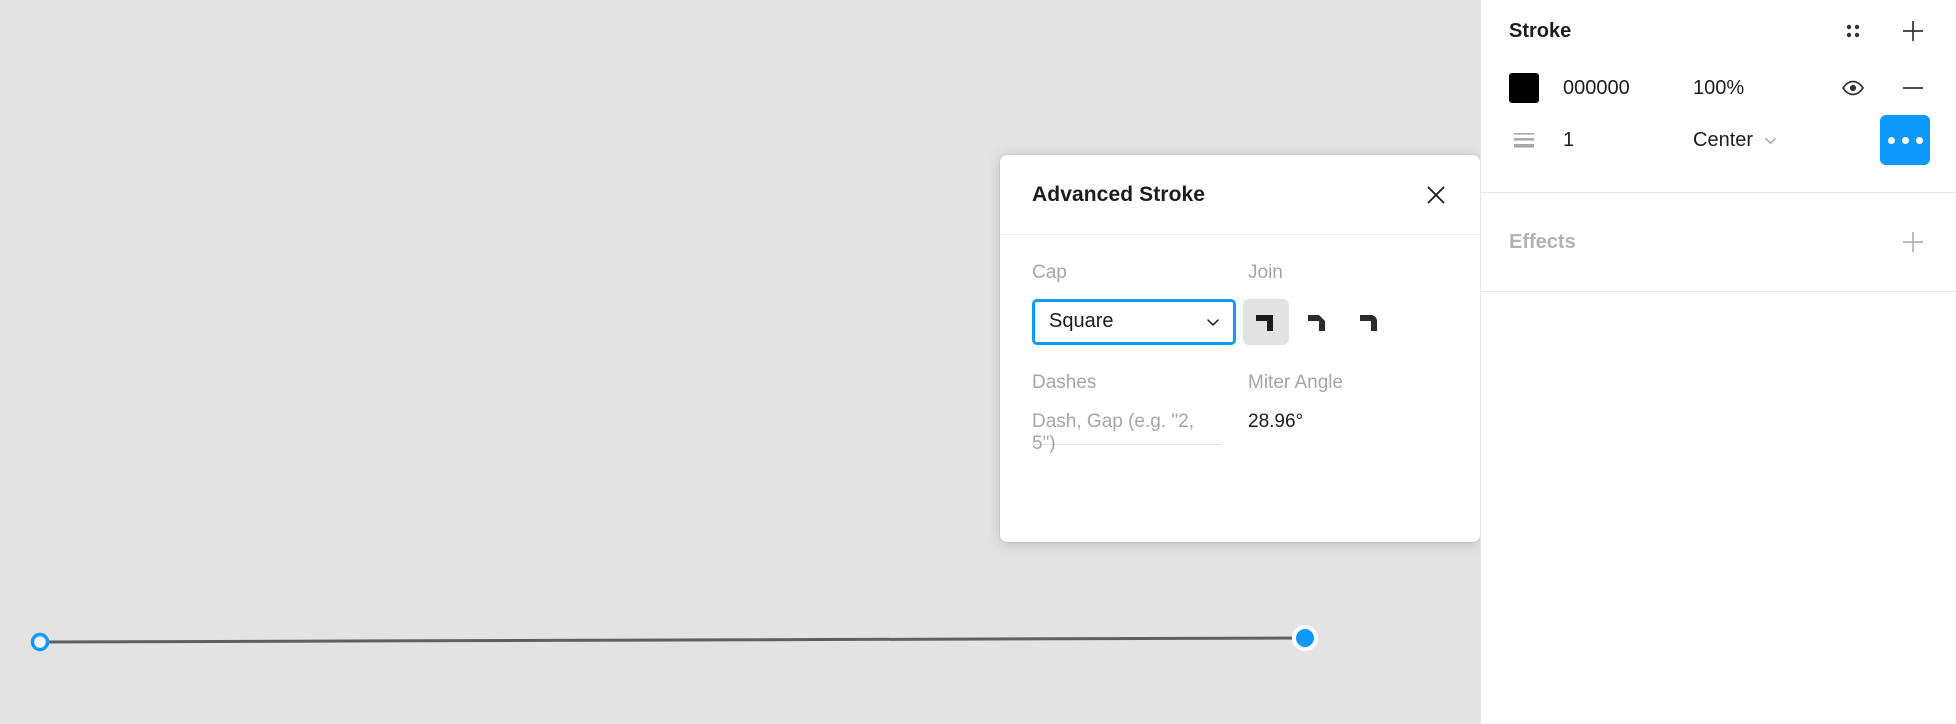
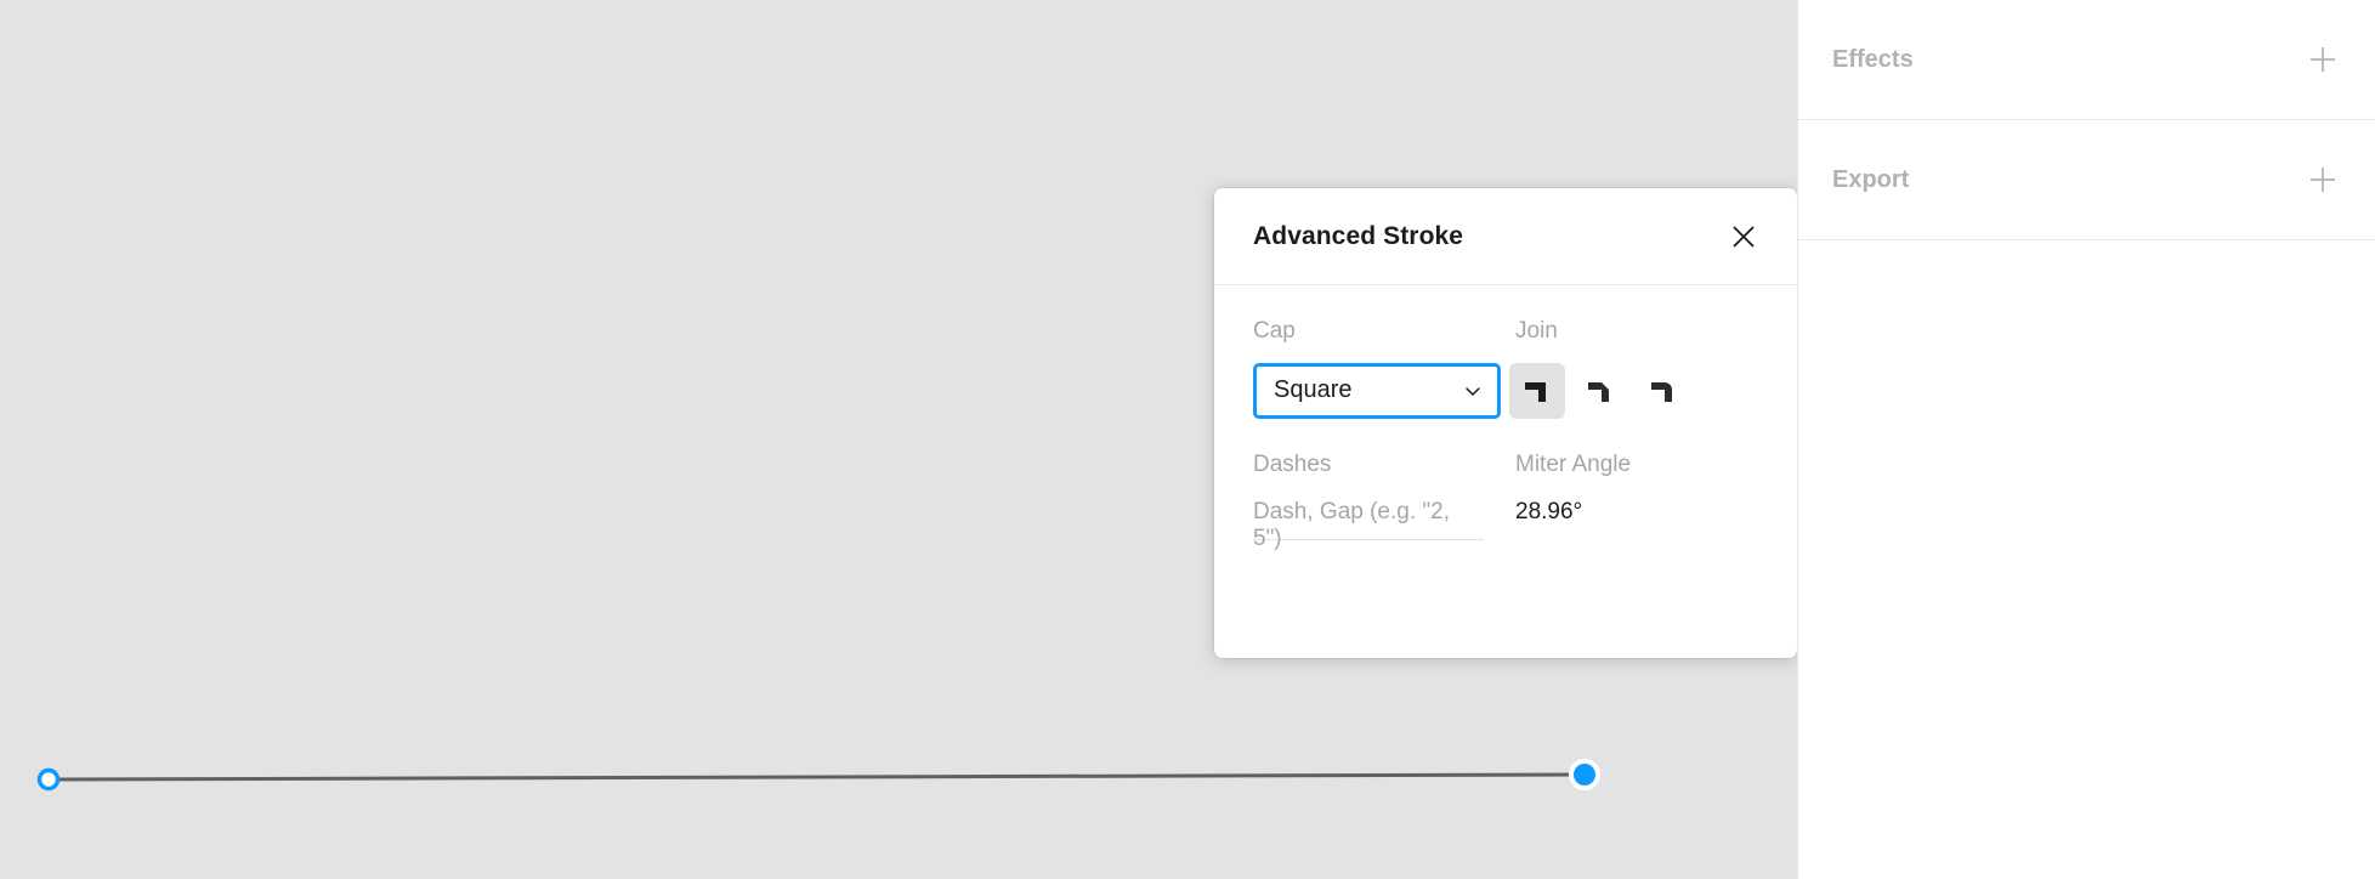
  Advanced Stroke
  Cap
  Join
  Square
  Dashes
  Miter Angle
  Dash, Gap (e.g. "2, 5")
  28.96°
- Stroke
- 000000
- 100%
- 1
- Center
  Effects
+ Export
